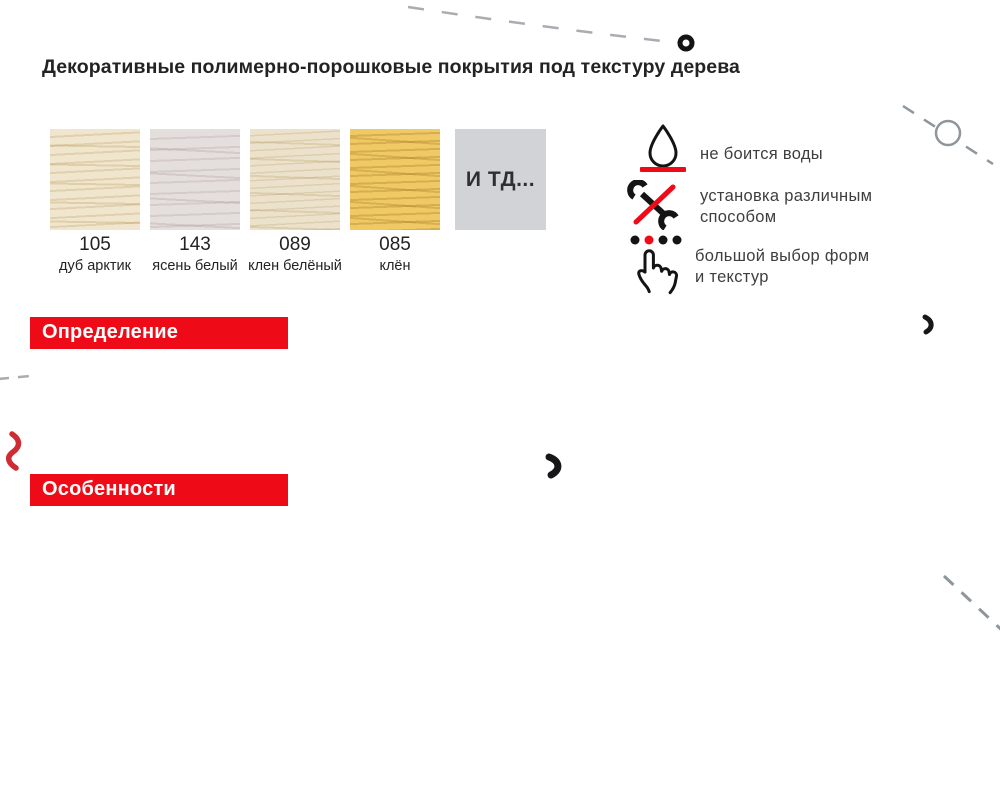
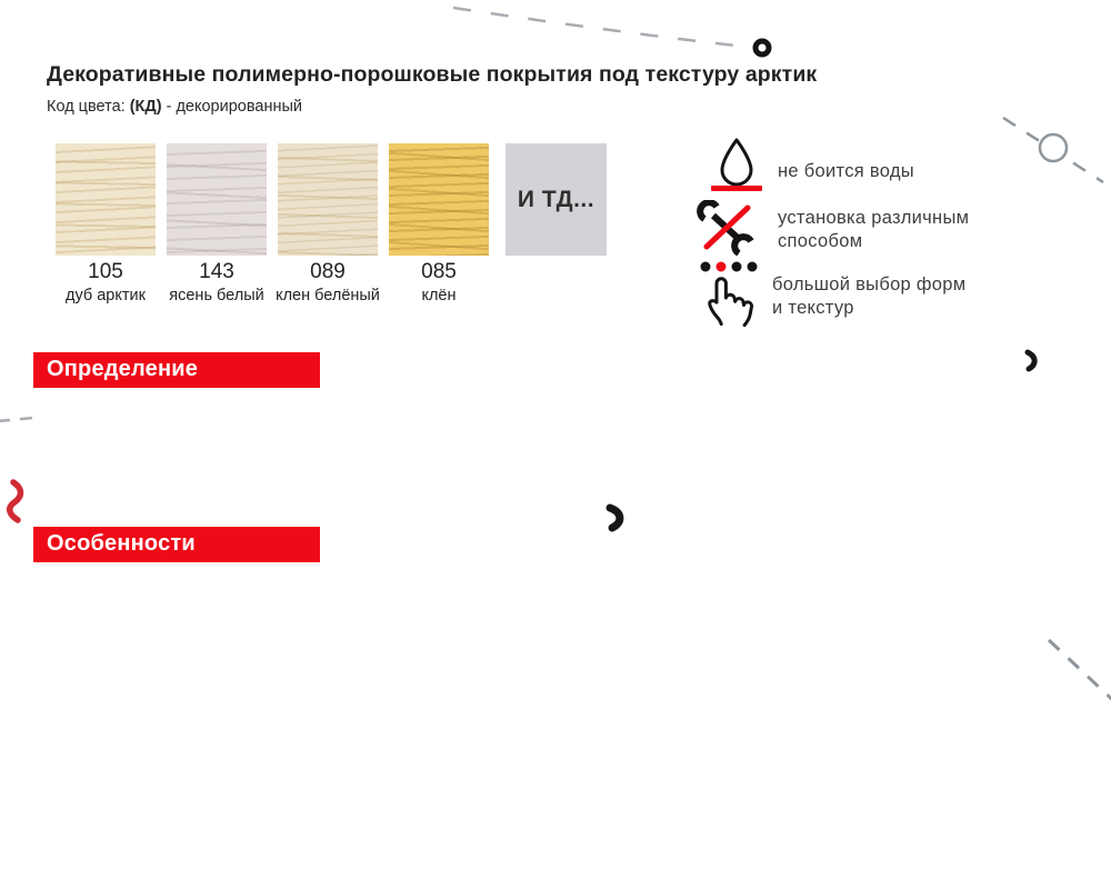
- Декоративные полимерно-порошковые покрытия под текстуру дерева
+ Декоративные полимерно-порошковые покрытия под текстуру арктик
+ Код цвета: (КД) - декорированный
  105
  дуб арктик
  143
  ясень белый
  089
  клен белёный
  085
  клён
  И ТД...
  не боится воды
  установка различным
  способом
  большой выбор форм
  и текстур
  Определение
  Особенности
